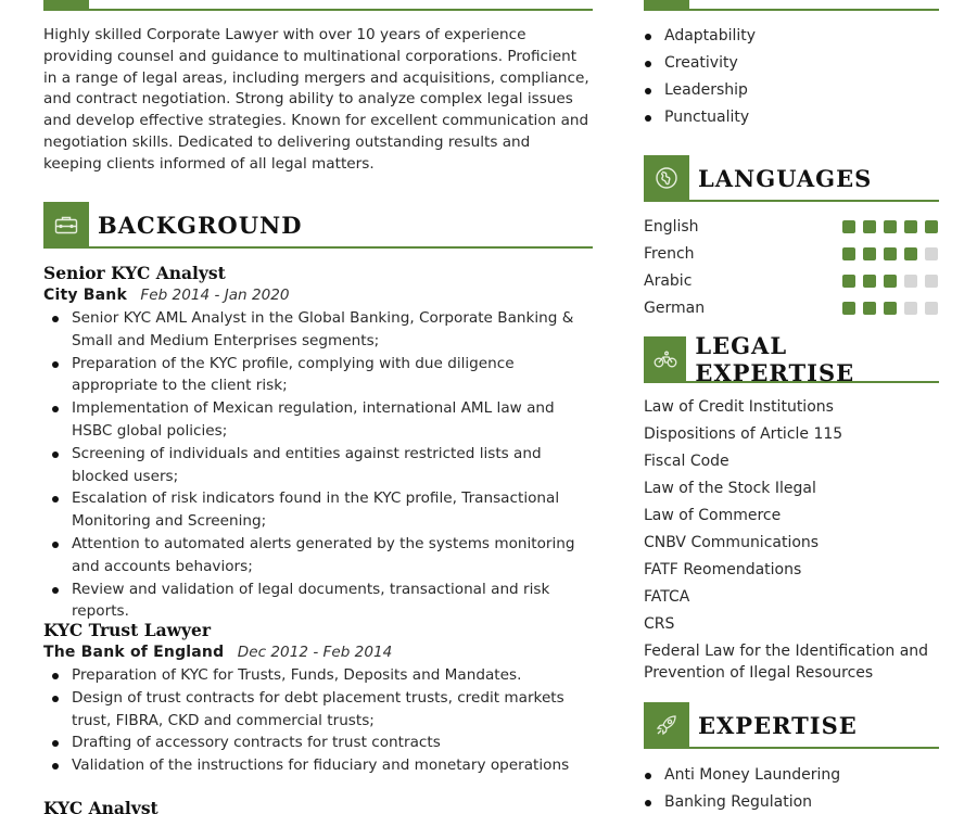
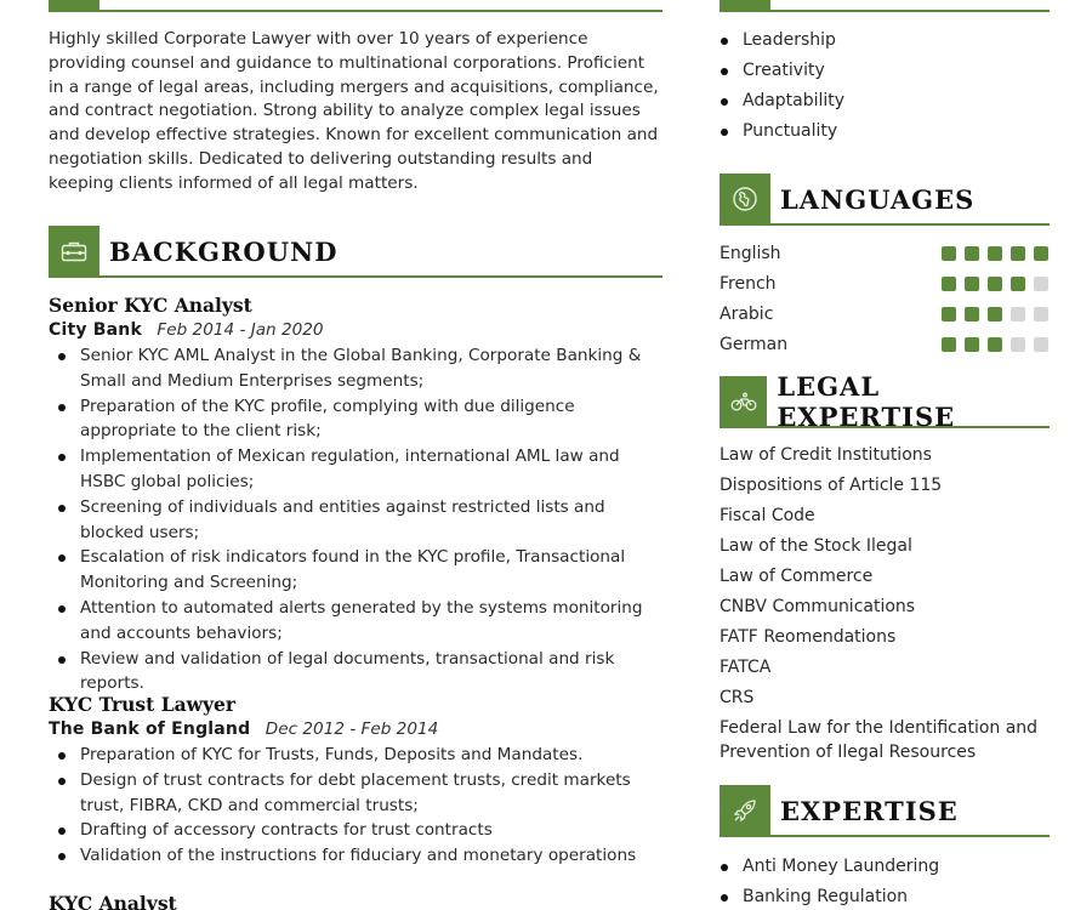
  Highly skilled Corporate Lawyer with over 10 years of experience providing counsel and guidance to multinational corporations. Proficient in a range of legal areas, including mergers and acquisitions, compliance, and contract negotiation. Strong ability to analyze complex legal issues and develop effective strategies. Known for excellent communication and negotiation skills. Dedicated to delivering outstanding results and keeping clients informed of all legal matters.
  BACKGROUND
  Senior KYC Analyst
  City Bank Feb 2014 - Jan 2020
  Senior KYC AML Analyst in the Global Banking, Corporate Banking & Small and Medium Enterprises segments;
  Preparation of the KYC profile, complying with due diligence appropriate to the client risk;
  Implementation of Mexican regulation, international AML law and HSBC global policies;
  Screening of individuals and entities against restricted lists and blocked users;
  Escalation of risk indicators found in the KYC profile, Transactional Monitoring and Screening;
  Attention to automated alerts generated by the systems monitoring and accounts behaviors;
  Review and validation of legal documents, transactional and risk reports.
  KYC Trust Lawyer
  The Bank of England Dec 2012 - Feb 2014
  Preparation of KYC for Trusts, Funds, Deposits and Mandates.
  Design of trust contracts for debt placement trusts, credit markets trust, FIBRA, CKD and commercial trusts;
  Drafting of accessory contracts for trust contracts
  Validation of the instructions for fiduciary and monetary operations
  KYC Analyst
- Adaptability
+ Leadership
  Creativity
- Leadership
+ Adaptability
  Punctuality
  LANGUAGES
  English
  French
  Arabic
  German
  LEGAL EXPERTISE
  Law of Credit Institutions
  Dispositions of Article 115
  Fiscal Code
  Law of the Stock Ilegal
  Law of Commerce
  CNBV Communications
  FATF Reomendations
  FATCA
  CRS
  Federal Law for the Identification and Prevention of Ilegal Resources
  EXPERTISE
  Anti Money Laundering
  Banking Regulation
